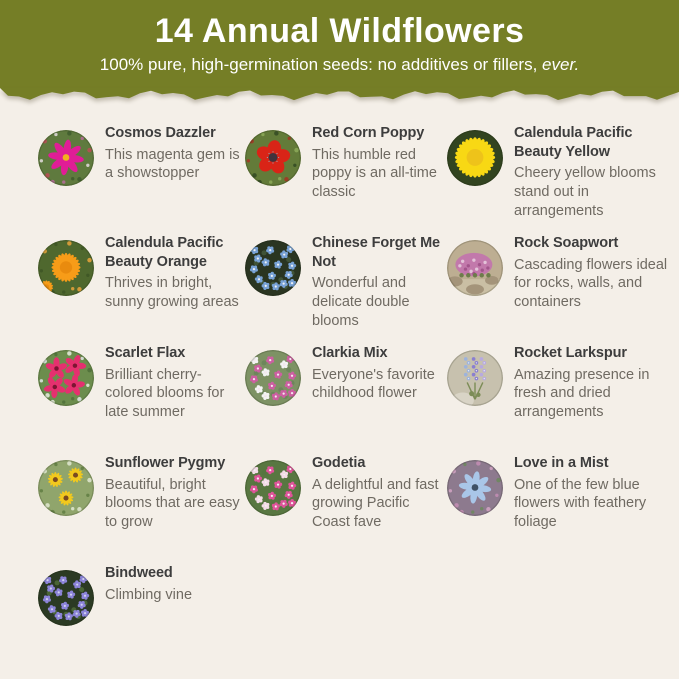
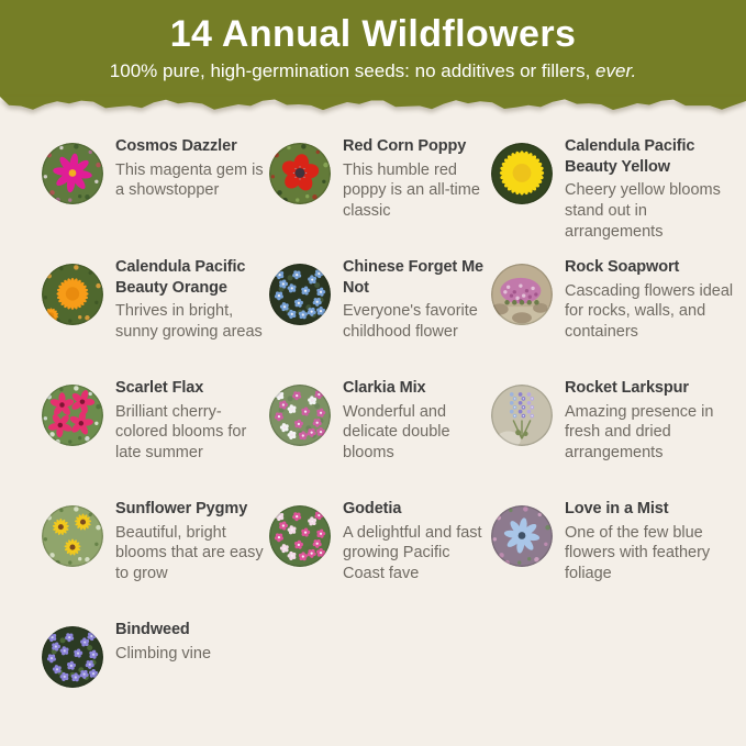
  14 Annual Wildflowers
  100% pure, high-germination seeds: no additives or fillers, ever.
  Cosmos Dazzler
  This magenta gem is a showstopper
  Red Corn Poppy
  This humble red poppy is an all-time classic
  Calendula Pacific Beauty Yellow
  Cheery yellow blooms stand out in arrangements
  Calendula Pacific Beauty Orange
  Thrives in bright, sunny growing areas
  Chinese Forget Me Not
- Wonderful and delicate double blooms
+ Everyone's favorite childhood flower
  Rock Soapwort
  Cascading flowers ideal for rocks, walls, and containers
  Scarlet Flax
  Brilliant cherry-colored blooms for late summer
  Clarkia Mix
- Everyone's favorite childhood flower
+ Wonderful and delicate double blooms
  Rocket Larkspur
  Amazing presence in fresh and dried arrangements
  Sunflower Pygmy
  Beautiful, bright blooms that are easy to grow
  Godetia
  A delightful and fast growing Pacific Coast fave
  Love in a Mist
  One of the few blue flowers with feathery foliage
  Bindweed
  Climbing vine
